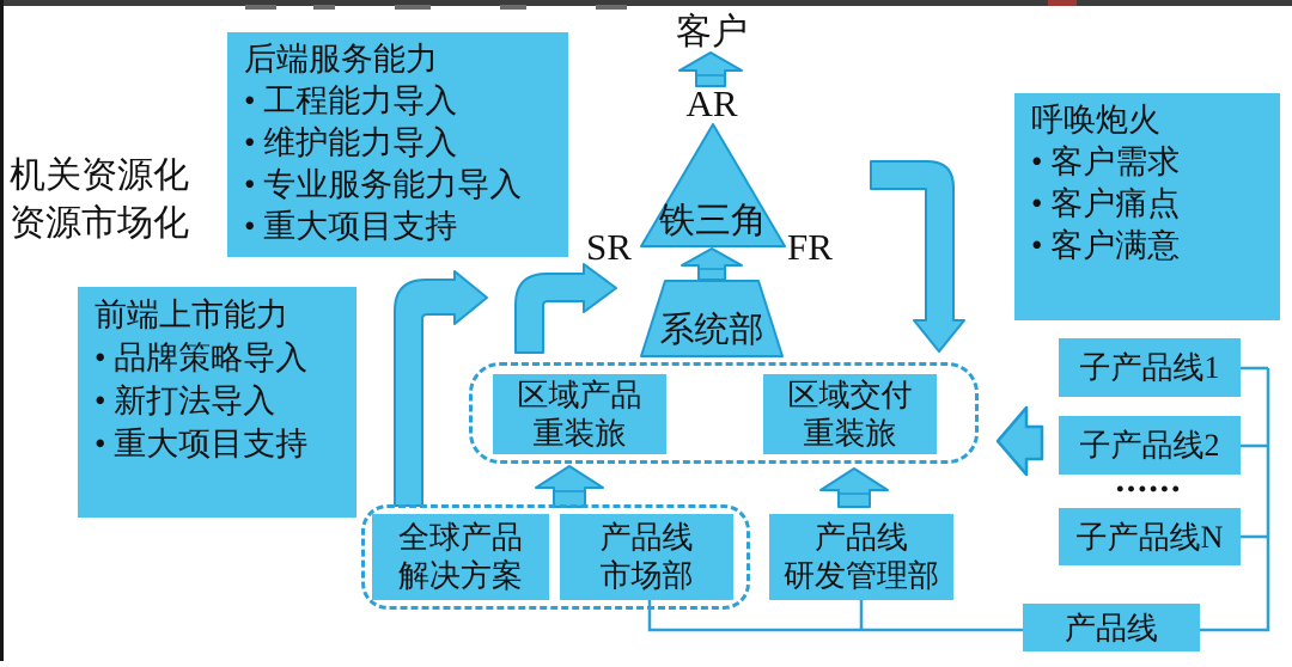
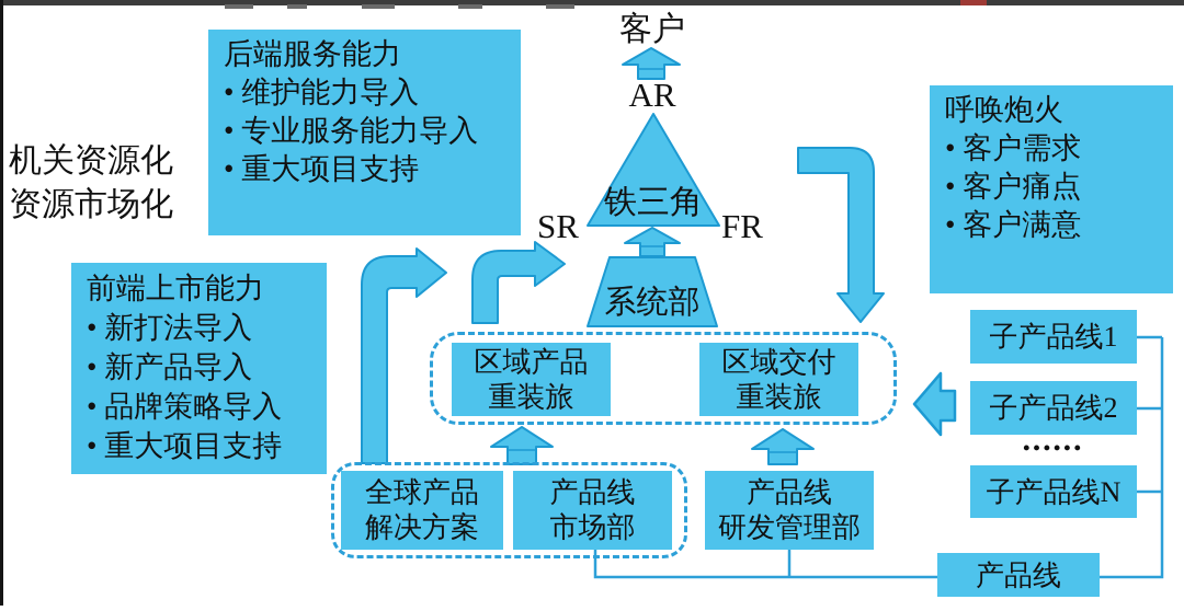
  后端服务能力
- • 工程能力导入
  • 维护能力导入
  • 专业服务能力导入
  • 重大项目支持
  前端上市能力
- • 品牌策略导入
+ • 新打法导入
+ • 新产品导入
- • 新打法导入
+ • 品牌策略导入
  • 重大项目支持
  呼唤炮火
  • 客户需求
  • 客户痛点
  • 客户满意
  区域产品
  重装旅
  区域交付
  重装旅
  全球产品
  解决方案
  产品线
  市场部
  产品线
  研发管理部
  子产品线1
  子产品线2
  ••••••
  子产品线N
  产品线
  机关资源化
  资源市场化
  客户
  AR
  SR
  FR
  铁三角
  系统部
